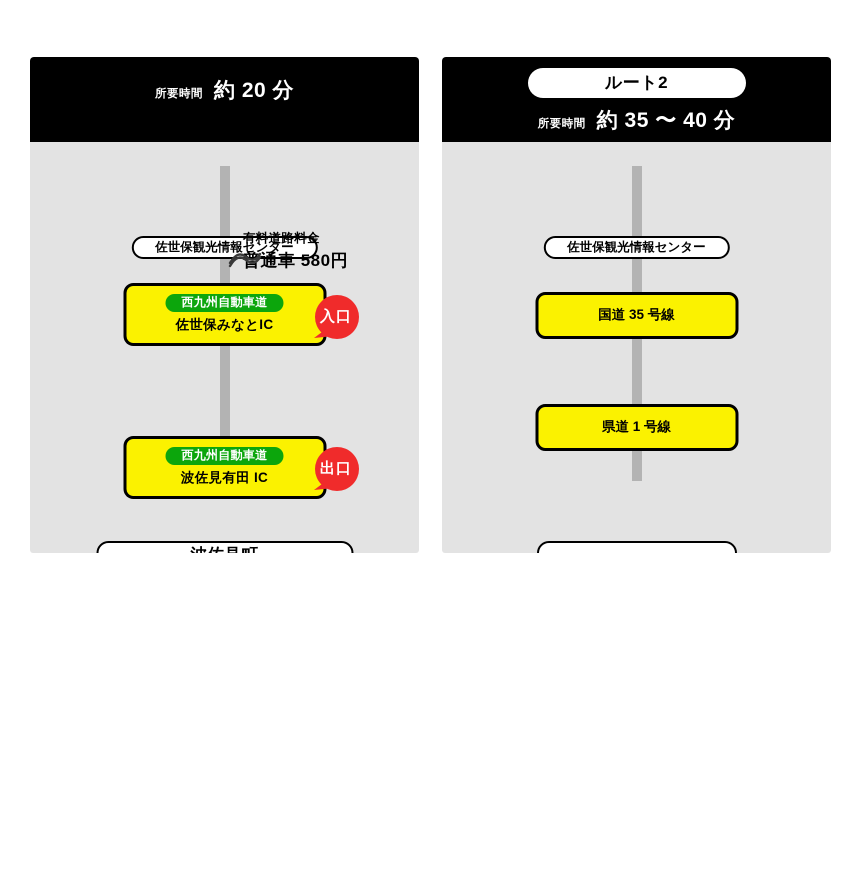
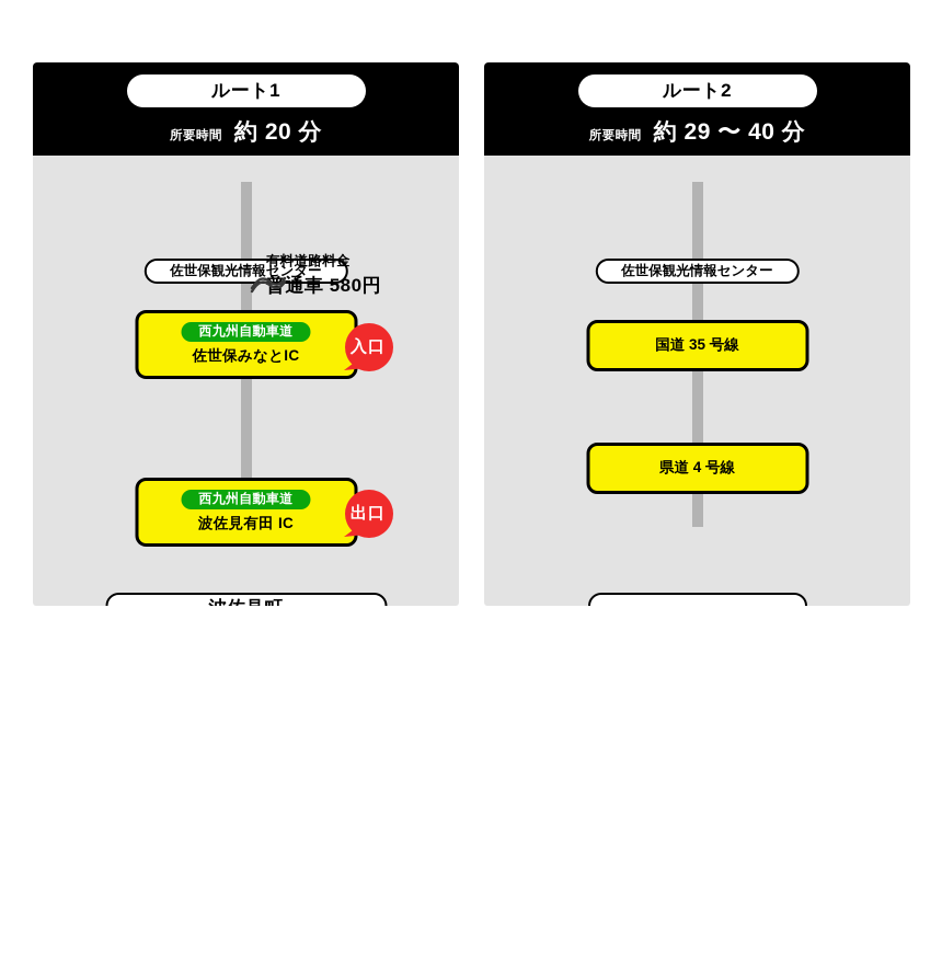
+ ルート1
  所要時間
  約 20 分
  佐世保観光情報センター
  西九州自動車道
  佐世保みなとIC
  入口
  有料道路料金
  通車 580円
  西九州自動車道
  波佐見有田 IC
  出口
  ルート2
  所要時間
- 約 35 〜 40 分
+ 約 29 〜 40 分
  佐世保観光情報センター
  国道 35 号線
- 県道 1 号線
+ 県道 4 号線
